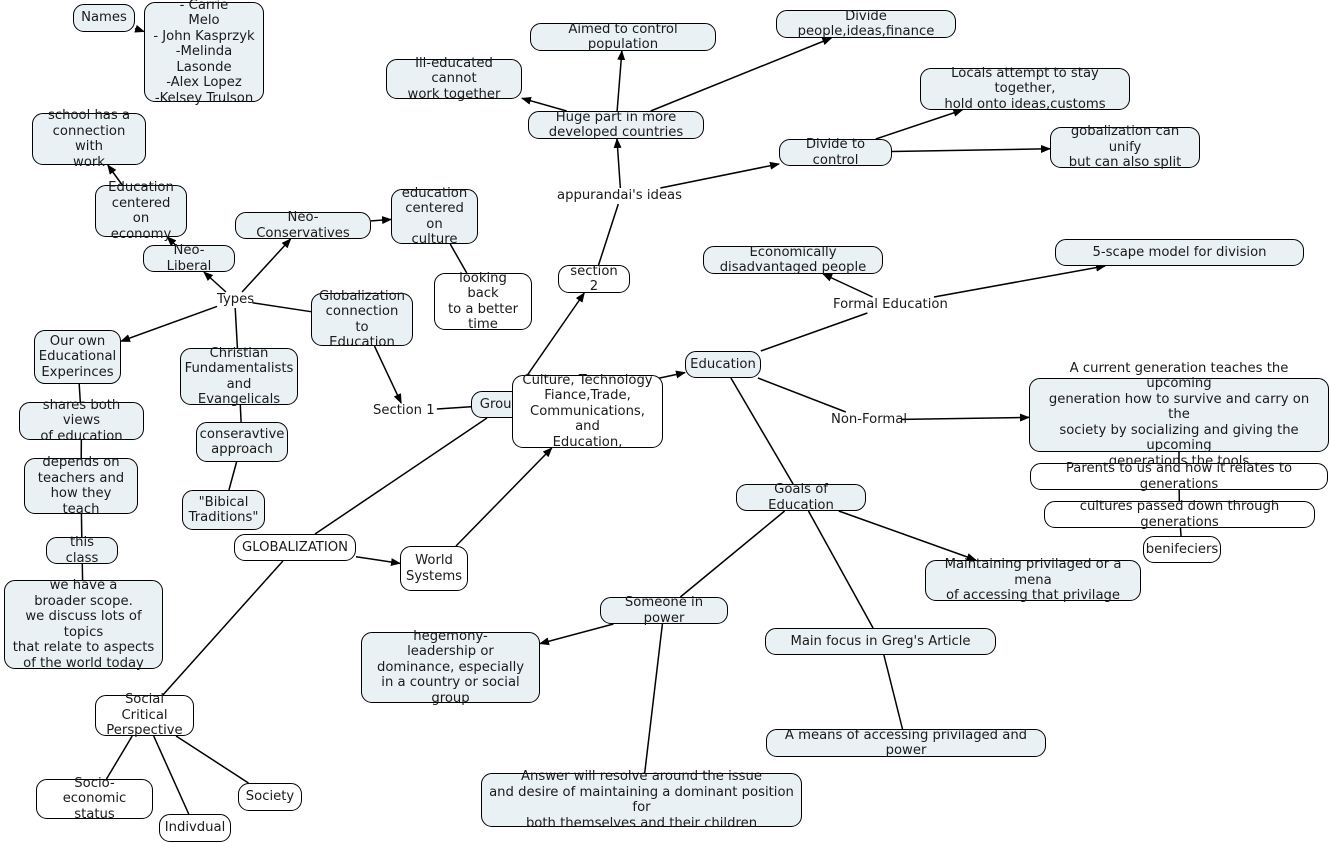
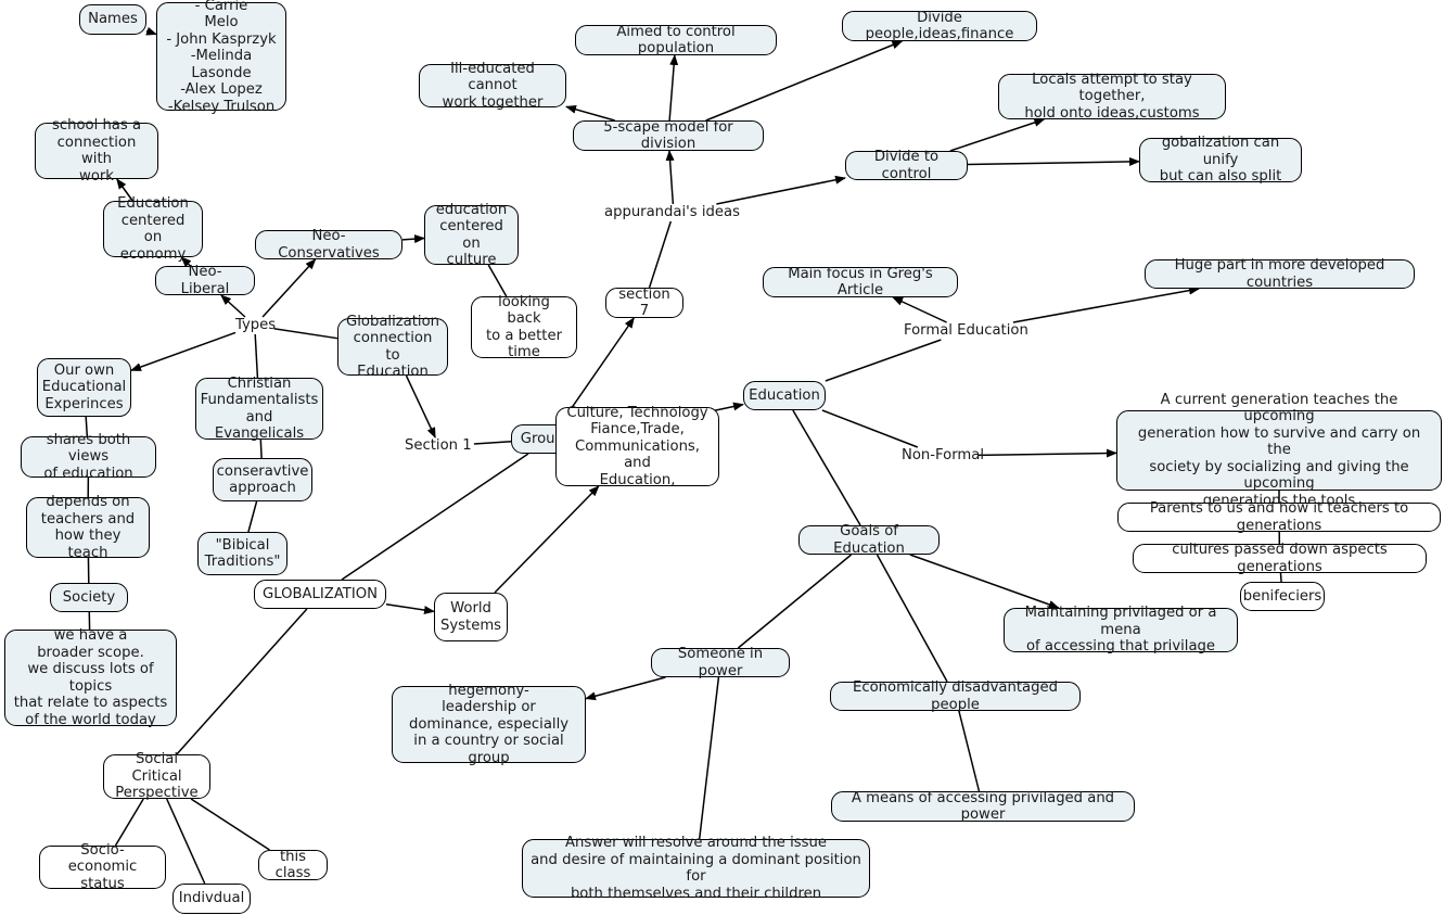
  Names
  - Carrie
  Melo
  - John Kasprzyk
  -Melinda Lasonde
  -Alex Lopez
  -Kelsey Trulson
  Aimed to control population
  Divide people,ideas,finance
  Ill-educated cannot
  work together
  Locals attempt to stay together,
  hold onto ideas,customs
- Huge part in more developed countries
+ 5-scape model for division
  school has a
  connection with
  work
  Divide to control
  gobalization can unify
  but can also split
  Education
  centered on
  economy
  education
  centered on
  culture
  Neo- Conservatives
- Economically disadvantaged people
+ Main focus in Greg's Article
- 5-scape model for division
+ Huge part in more developed countries
  Neo- Liberal
- section 2
+ section 7
  looking back
  to a better
  time
  Globalization
  connection to
  Education
  Our own
  Educational
  Experinces
  Christian
  Fundamentalists
  and Evangelicals
  Education
  A current generation teaches the upcoming
  generation how to survive and carry on the
  society by socializing and giving the upcoming
  shares both views
  of education
  conseravtive
  approach
- Parents to us and how it relates to generations
+ Parents to us and how it teachers to generations
  depends on
  teachers and
  how they teach
  Goals of Education
  "Bibical
  Traditions"
- cultures passed down through generations
+ cultures passed down aspects generations
  Culture, Technology
  Fiance,Trade,
  Communications, and
  Education,
- this class
+ Society
  benifeciers
  GLOBALIZATION
  World
  Systems
  Maintaining privilaged or a mena
  of accessing that privilage
  we have a
  broader scope.
  we discuss lots of topics
  that relate to aspects
  of the world today
  Someone in power
- Main focus in Greg's Article
+ Economically disadvantaged people
  hegemony-
  leadership or
  dominance, especially
  in a country or social group
  Social Critical
  Perspective
  A means of accessing privilaged and power
  Socio-economic
  status
- Society
+ this class
  Answer will resolve around the issue
  and desire of maintaining a dominant position for
  both themselves and their children
  Indivdual
  appurandai's ideas
  Types
  Formal Education
  Section 1
  Non-Formal
